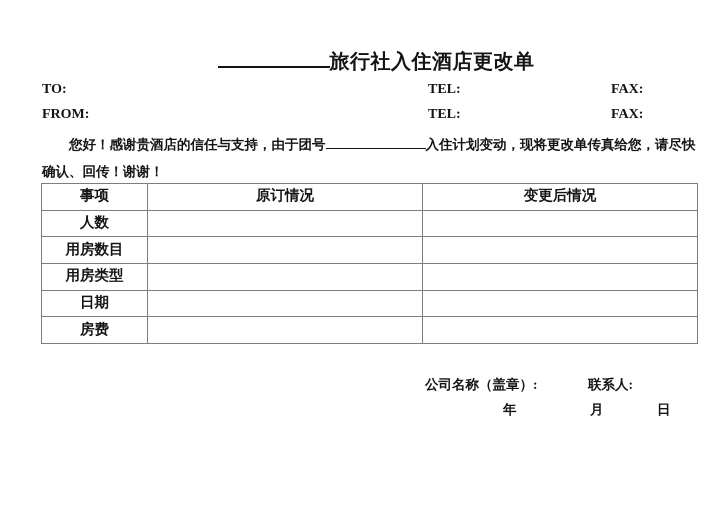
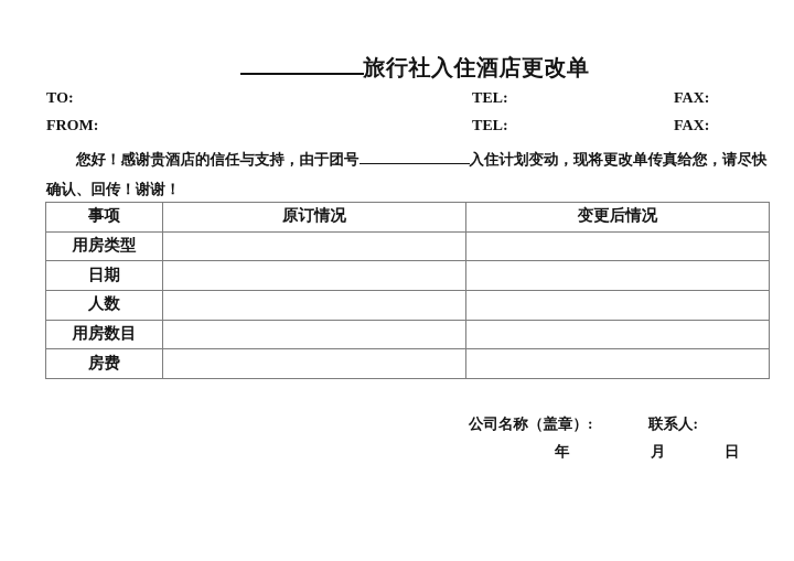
  旅行社入住酒店更改单
  TO:
  TEL:
  FAX:
  FROM:
  TEL:
  FAX:
  您好！感谢贵酒店的信任与支持，由于团号 入住计划变动，现将更改单传真给您，请尽快
  确认、回传！谢谢！
  事项	原订情况	变更后情况
- 人数
+ 用房类型
- 用房数目
+ 日期
- 用房类型
+ 人数
- 日期
+ 用房数目
  房费
  公司名称（盖章）:
  联系人:
  年
  月
  日
